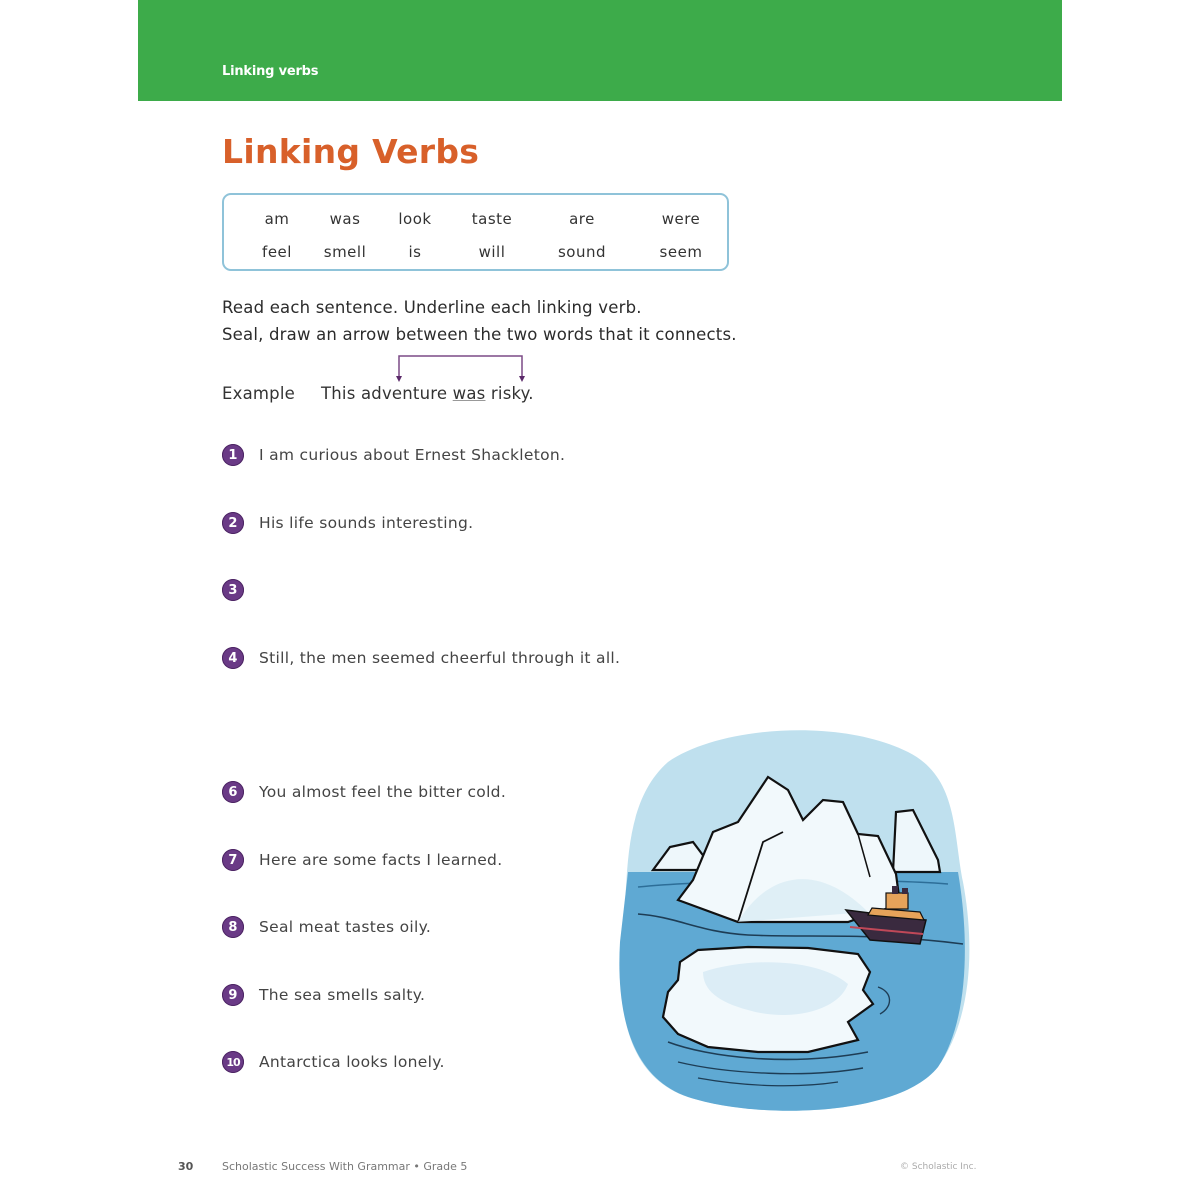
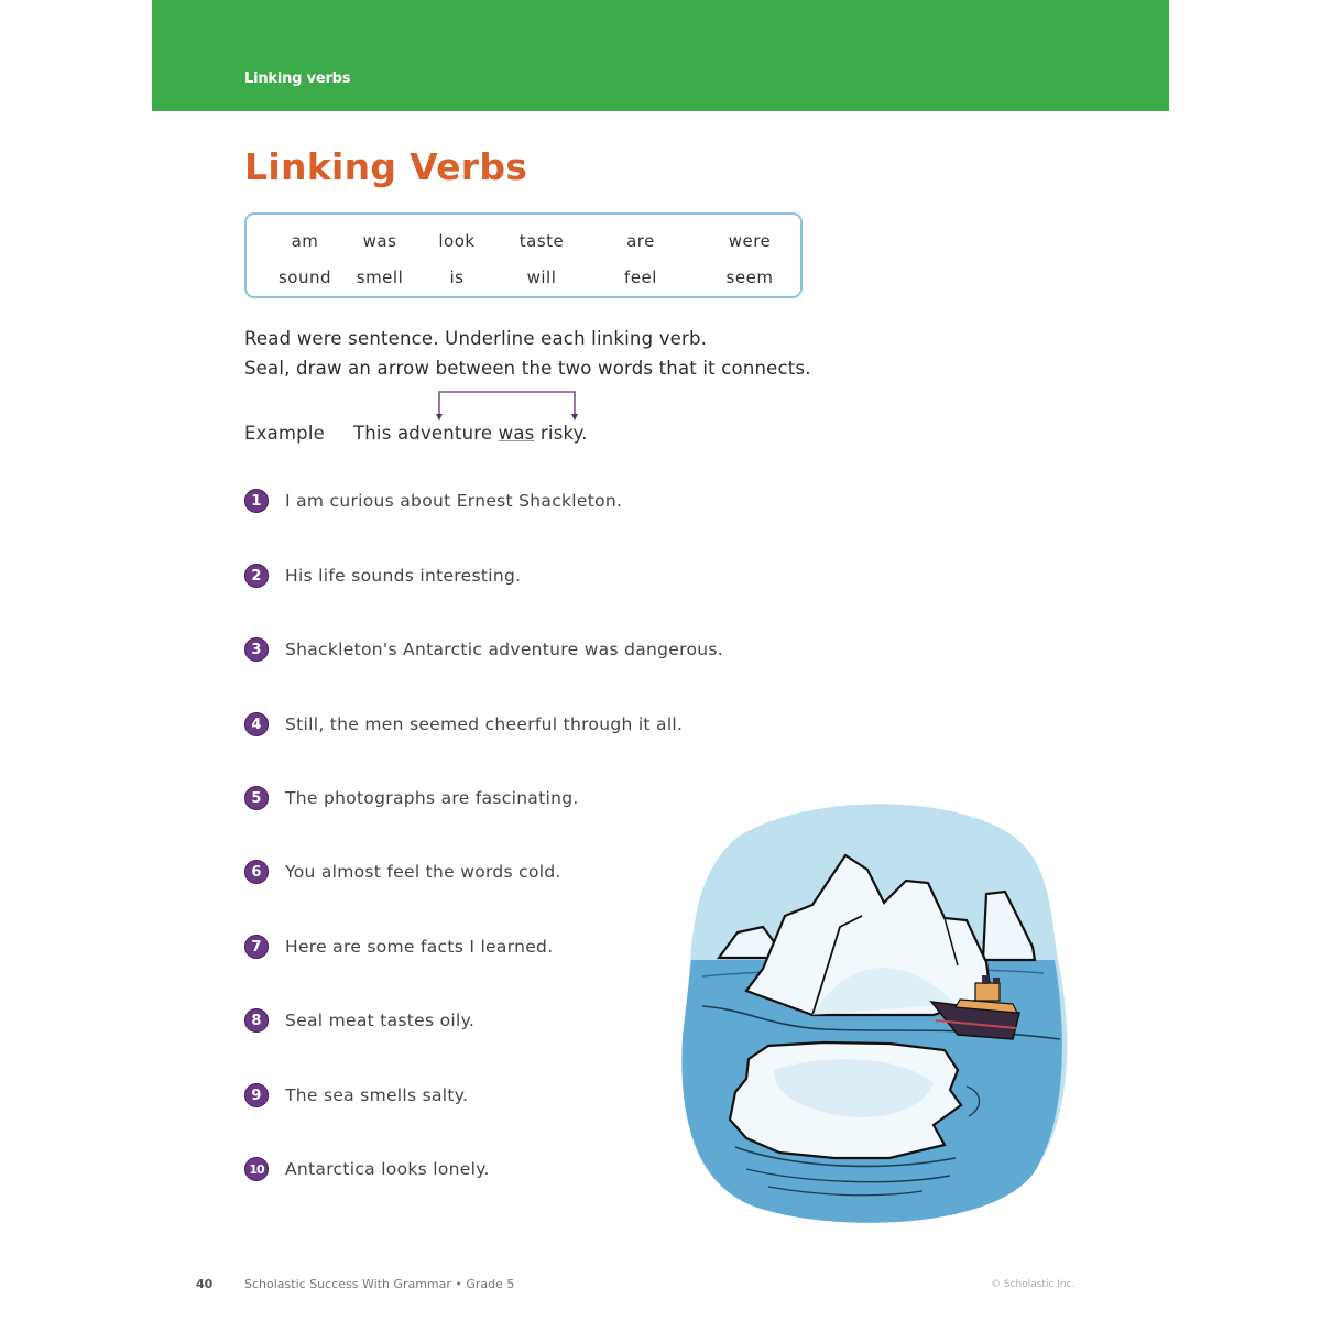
  Linking verbs
  Linking Verbs
  am
  was
  look
  taste
  are
  were
- feel
+ sound
  smell
  is
  will
- sound
+ feel
  seem
- Read each sentence. Underline each linking verb.
+ Read were sentence. Underline each linking verb.
  Seal, draw an arrow between the two words that it connects.
  Example This adventure was risky.
  1
  I am curious about Ernest Shackleton.
  2
  His life sounds interesting.
  3
+ Shackleton's Antarctic adventure was dangerous.
  4
  Still, the men seemed cheerful through it all.
+ 5
+ The photographs are fascinating.
  6
- You almost feel the bitter cold.
+ You almost feel the words cold.
  7
  Here are some facts I learned.
  8
  Seal meat tastes oily.
  9
  The sea smells salty.
  10
  Antarctica looks lonely.
- 30 Scholastic Success With Grammar • Grade 5
+ 40 Scholastic Success With Grammar • Grade 5
  © Scholastic Inc.
